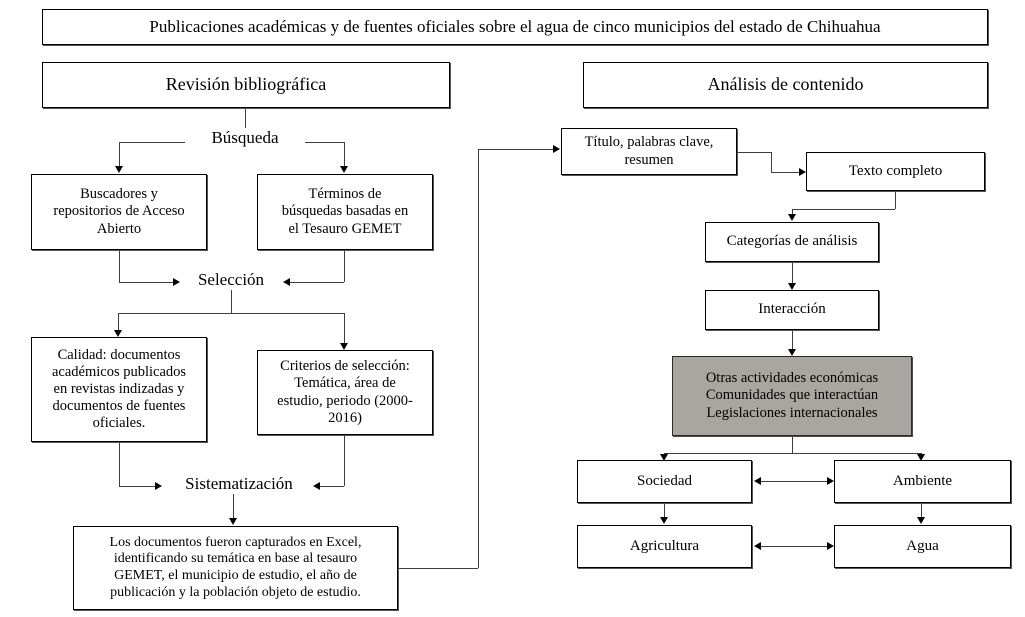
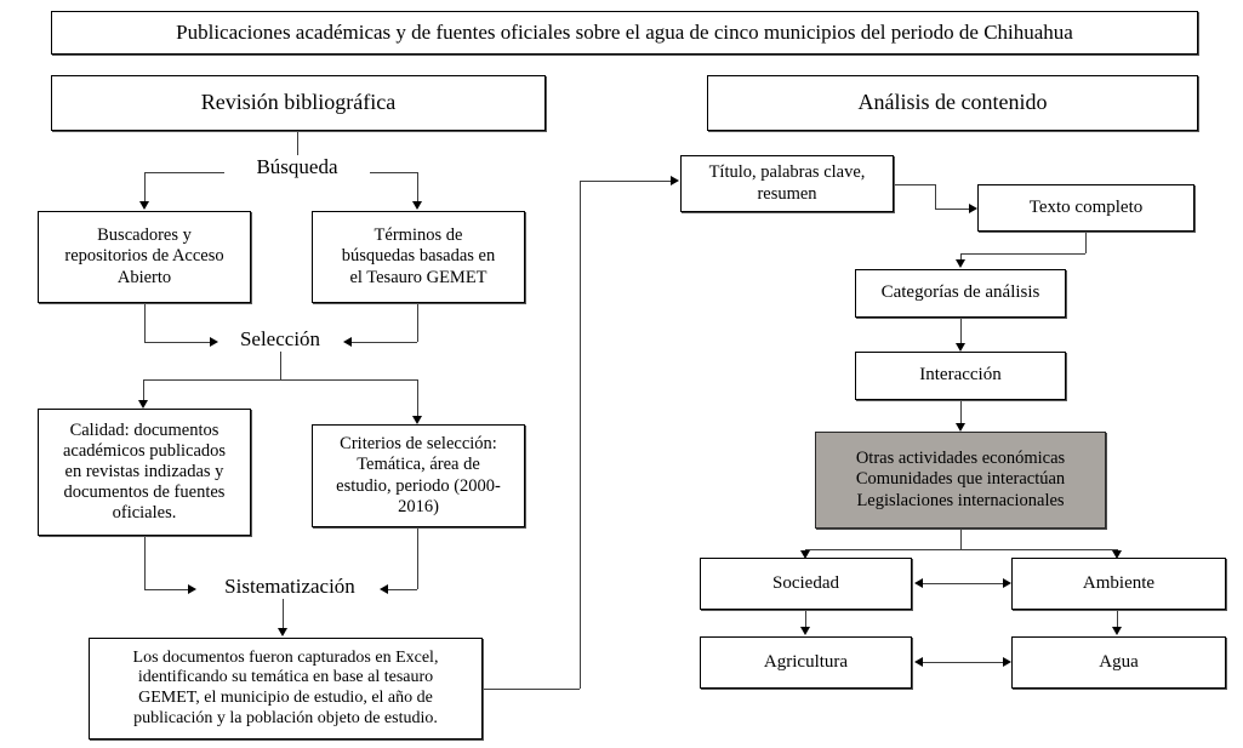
- Publicaciones académicas y de fuentes oficiales sobre el agua de cinco municipios del estado de Chihuahua
+ Publicaciones académicas y de fuentes oficiales sobre el agua de cinco municipios del periodo de Chihuahua
  Revisión bibliográfica
  Análisis de contenido
  Búsqueda
  Buscadores y
  repositorios de Acceso
  Abierto
  Términos de
  búsquedas basadas en
  el Tesauro GEMET
  Selección
  Calidad: documentos
  académicos publicados
  en revistas indizadas y
  documentos de fuentes
  oficiales.
  Criterios de selección:
  Temática, área de
  estudio, periodo (2000-
  2016)
  Sistematización
  Los documentos fueron capturados en Excel,
  identificando su temática en base al tesauro
  GEMET, el municipio de estudio, el año de
  publicación y la población objeto de estudio.
  Título, palabras clave,
  resumen
  Texto completo
  Categorías de análisis
  Interacción
  Otras actividades económicas
  Comunidades que interactúan
  Legislaciones internacionales
  Sociedad
  Ambiente
  Agricultura
  Agua
